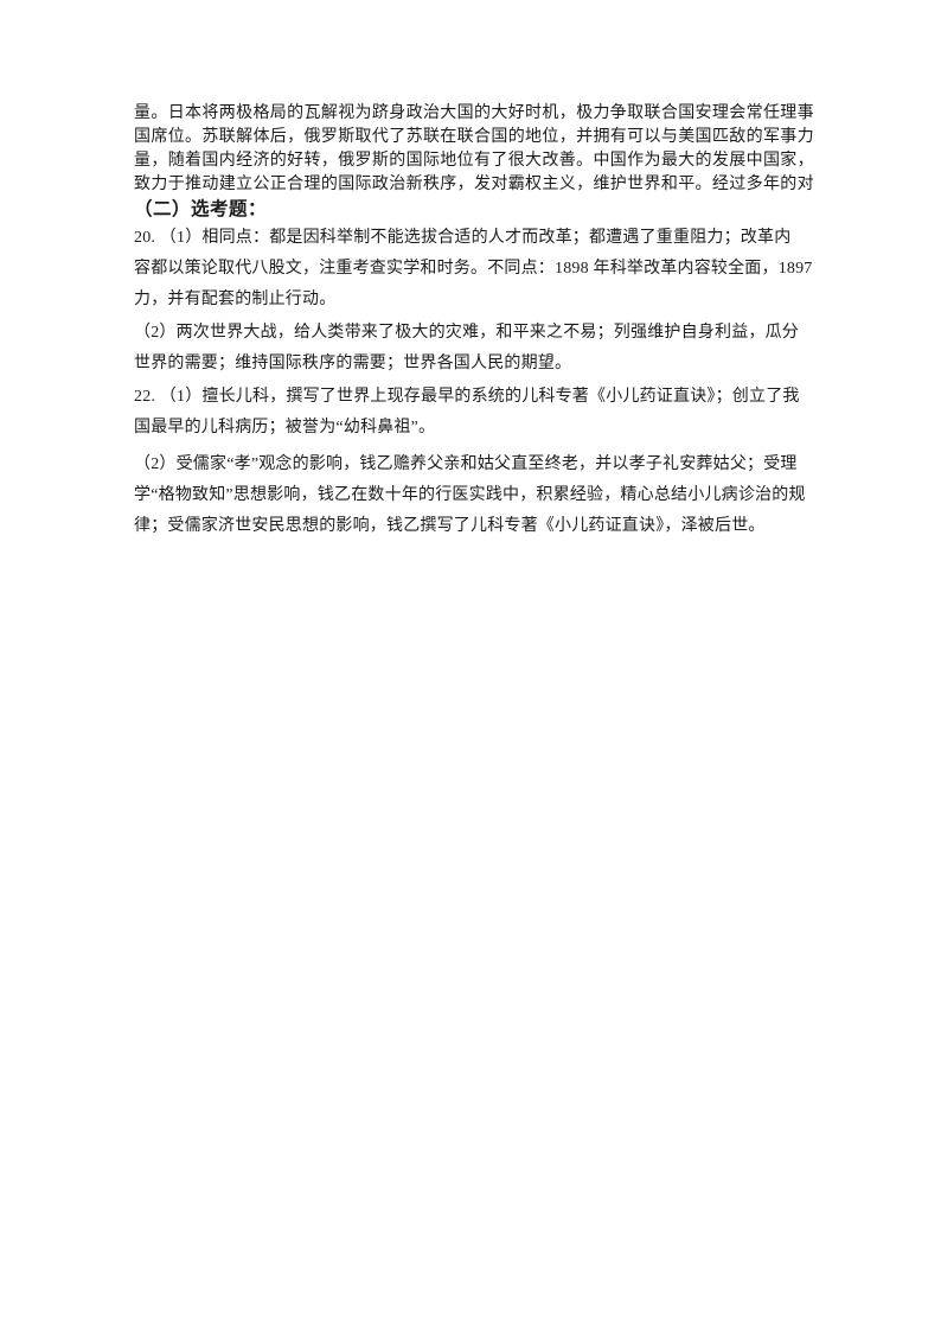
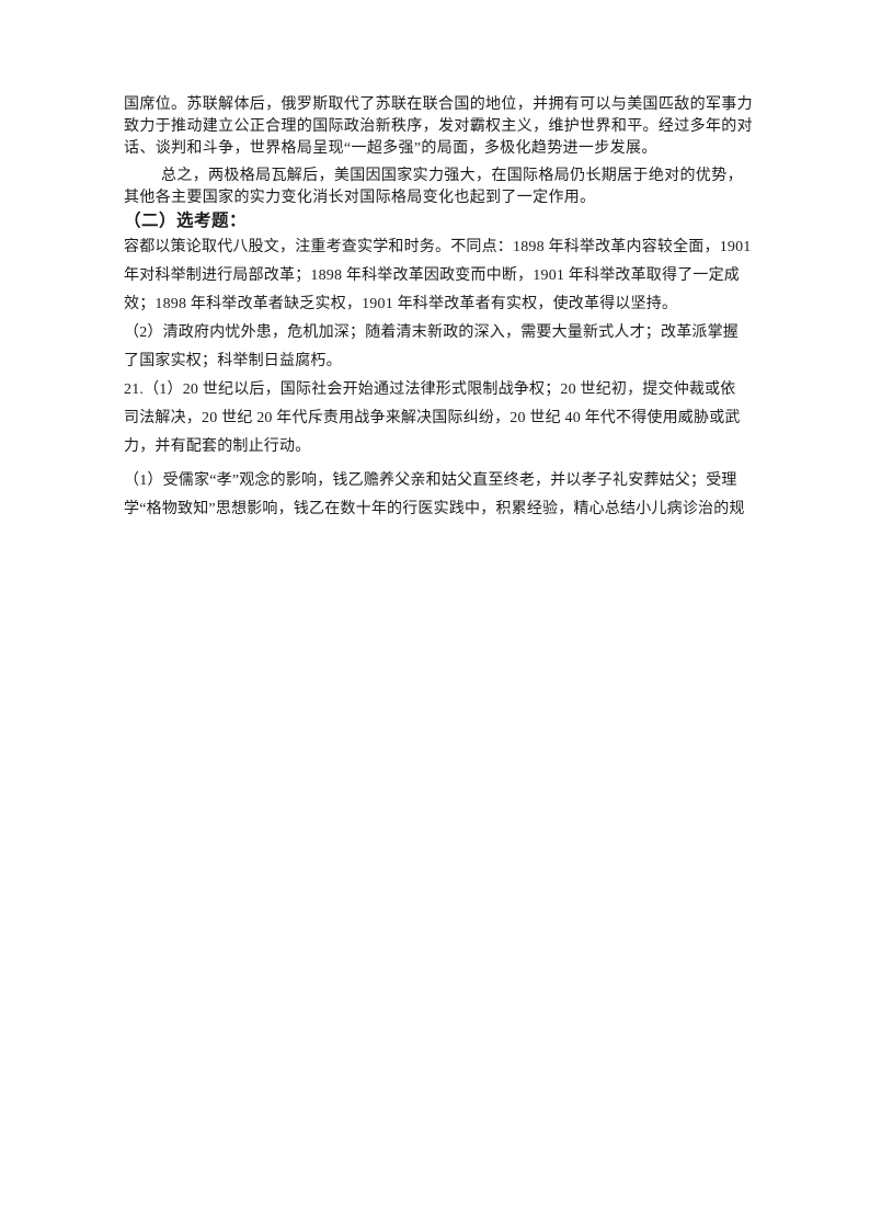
- 量。日本将两极格局的瓦解视为跻身政治大国的大好时机，极力争取联合国安理会常任理事
  国席位。苏联解体后，俄罗斯取代了苏联在联合国的地位，并拥有可以与美国匹敌的军事力
- 量，随着国内经济的好转，俄罗斯的国际地位有了很大改善。中国作为最大的发展中国家，
  致力于推动建立公正合理的国际政治新秩序，发对霸权主义，维护世界和平。经过多年的对
+ 话、谈判和斗争，世界格局呈现“一超多强”的局面，多极化趋势进一步发展。
+ 总之，两极格局瓦解后，美国因国家实力强大，在国际格局仍长期居于绝对的优势，
+ 其他各主要国家的实力变化消长对国际格局变化也起到了一定作用。
  （二）选考题：
- 20. （1）相同点：都是因科举制不能选拔合适的人才而改革；都遭遇了重重阻力；改革内
- 容都以策论取代八股文，注重考查实学和时务。不同点：1898 年科举改革内容较全面，1897
+ 容都以策论取代八股文，注重考查实学和时务。不同点：1898 年科举改革内容较全面，1901
+ 年对科举制进行局部改革；1898 年科举改革因政变而中断，1901 年科举改革取得了一定成
+ 效；1898 年科举改革者缺乏实权，1901 年科举改革者有实权，使改革得以坚持。
+ （2）清政府内忧外患，危机加深；随着清末新政的深入，需要大量新式人才；改革派掌握
+ 了国家实权；科举制日益腐朽。
+ 21.（1）20 世纪以后，国际社会开始通过法律形式限制战争权；20 世纪初，提交仲裁或依
+ 司法解决，20 世纪 20 年代斥责用战争来解决国际纠纷，20 世纪 40 年代不得使用威胁或武
  力，并有配套的制止行动。
- （2）两次世界大战，给人类带来了极大的灾难，和平来之不易；列强维护自身利益，瓜分
- 世界的需要；维持国际秩序的需要；世界各国人民的期望。
- 22. （1）擅长儿科，撰写了世界上现存最早的系统的儿科专著《小儿药证直诀》；创立了我
- 国最早的儿科病历；被誉为“幼科鼻祖”。
- （2）受儒家“孝”观念的影响，钱乙赡养父亲和姑父直至终老，并以孝子礼安葬姑父；受理
+ （1）受儒家“孝”观念的影响，钱乙赡养父亲和姑父直至终老，并以孝子礼安葬姑父；受理
  学“格物致知”思想影响，钱乙在数十年的行医实践中，积累经验，精心总结小儿病诊治的规
- 律；受儒家济世安民思想的影响，钱乙撰写了儿科专著《小儿药证直诀》，泽被后世。
